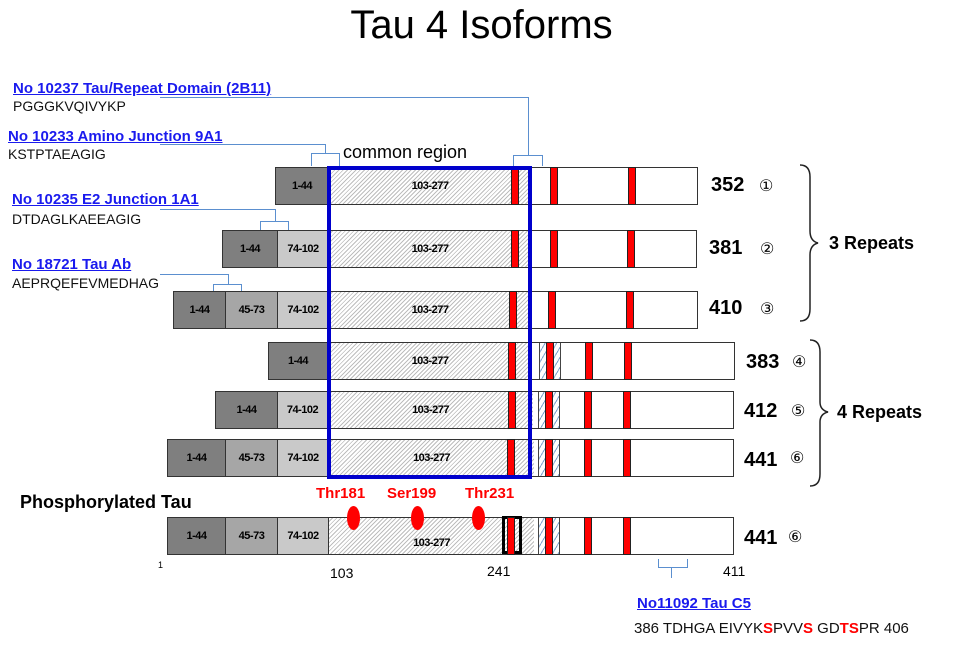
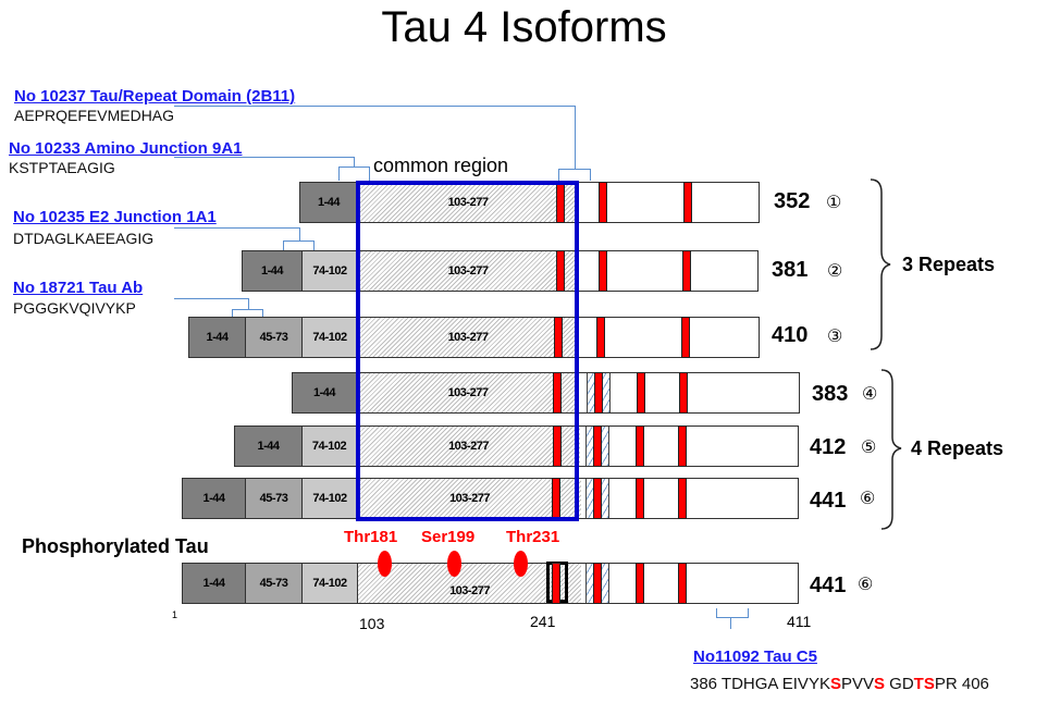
  Tau 4 Isoforms
  No 10237 Tau/Repeat Domain (2B11)
- PGGGKVQIVYKP
+ AEPRQEFEVMEDHAG
  No 10233 Amino Junction 9A1
  KSTPTAEAGIG
  No 10235 E2 Junction 1A1
  DTDAGLKAEEAGIG
  No 18721 Tau Ab
- AEPRQEFEVMEDHAG
+ PGGGKVQIVYKP
  common region
  1-44
  103-277
  352
  ①
  1-44
  74-102
  103-277
  381
  ②
  1-44
  45-73
  74-102
  103-277
  410
  ③
  3 Repeats
  1-44
  103-277
  383
  ④
  1-44
  74-102
  103-277
  412
  ⑤
  1-44
  45-73
  74-102
  103-277
  441
  ⑥
  4 Repeats
  Phosphorylated Tau
  Thr181
  Ser199
  Thr231
  1-44
  45-73
  74-102
  103-277
  441
  ⑥
  1
  103
  241
  411
  No11092 Tau C5
  386 TDHGA EIVYKSPVVS GDTSPR 406
